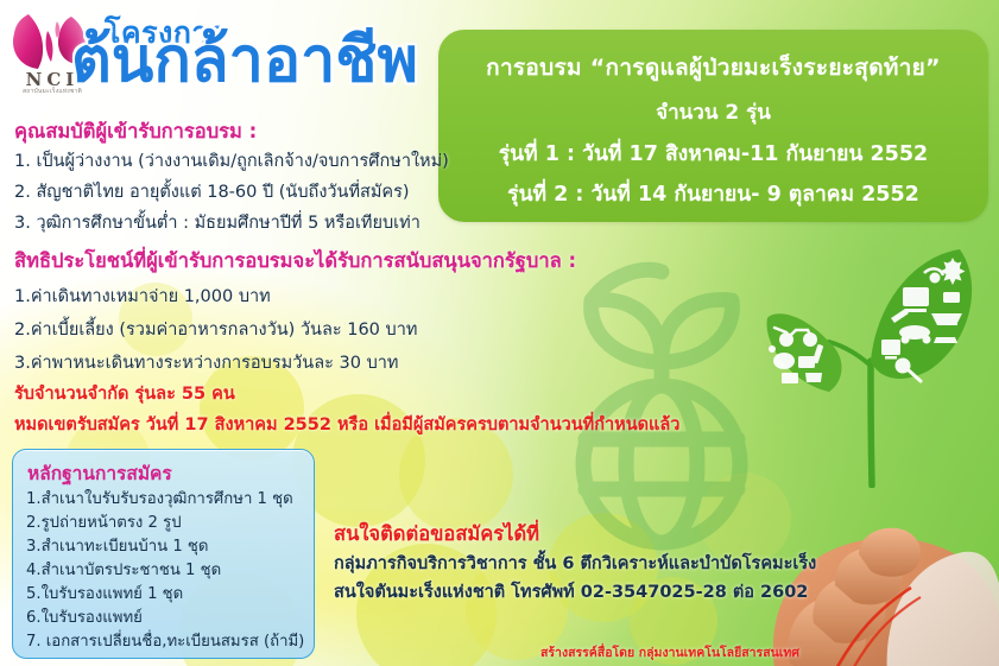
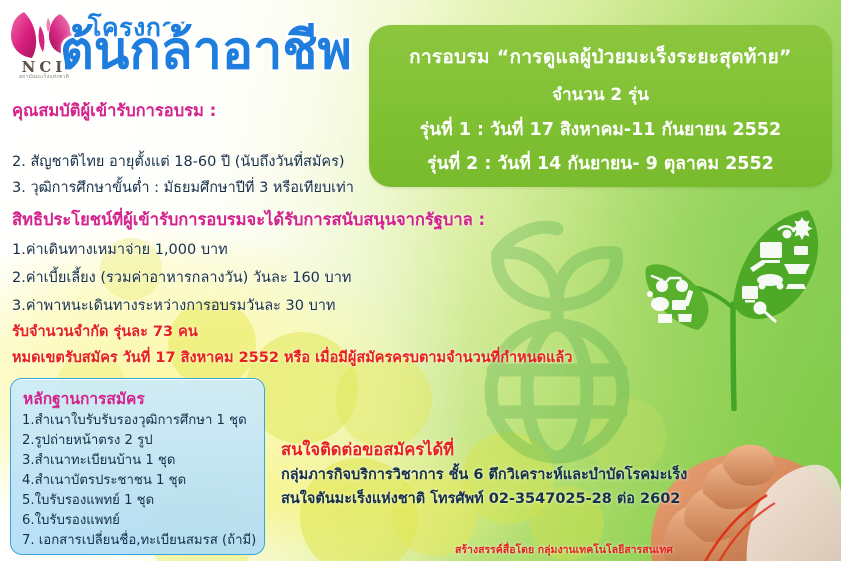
  NCI
  โครงการ
  ต้นกล้าอาชีพ
  การอบรม “การดูแลผู้ป่วยมะเร็งระยะสุดท้าย”
  จำนวน 2 รุ่น
  รุ่นที่ 1 : วันที่ 17 สิงหาคม-11 กันยายน 2552
  รุ่นที่ 2 : วันที่ 14 กันยายน- 9 ตุลาคม 2552
  คุณสมบัติผู้เข้ารับการอบรม :
- 1. เป็นผู้ว่างงาน (ว่างงานเดิม/ถูกเลิกจ้าง/จบการศึกษาใหม่)
  2. สัญชาติไทย อายุตั้งแต่ 18-60 ปี (นับถึงวันที่สมัคร)
- 3. วุฒิการศึกษาขั้นต่ำ : มัธยมศึกษาปีที่ 5 หรือเทียบเท่า
+ 3. วุฒิการศึกษาขั้นต่ำ : มัธยมศึกษาปีที่ 3 หรือเทียบเท่า
  สิทธิประโยชน์ที่ผู้เข้ารับการอบรมจะได้รับการสนับสนุนจากรัฐบาล :
  1.ค่าเดินทางเหมาจ่าย 1,000 บาท
  2.ค่าเบี้ยเลี้ยง (รวมค่าอาหารกลางวัน) วันละ 160 บาท
  3.ค่าพาหนะเดินทางระหว่างการอบรมวันละ 30 บาท
- รับจำนวนจำกัด รุ่นละ 55 คน
+ รับจำนวนจำกัด รุ่นละ 73 คน
  หมดเขตรับสมัคร วันที่ 17 สิงหาคม 2552 หรือ เมื่อมีผู้สมัครครบตามจำนวนที่กำหนดแล้ว
  หลักฐานการสมัคร
  1.สำเนาใบรับรับรองวุฒิการศึกษา 1 ชุด
  2.รูปถ่ายหน้าตรง 2 รูป
  3.สำเนาทะเบียนบ้าน 1 ชุด
  4.สำเนาบัตรประชาชน 1 ชุด
  5.ใบรับรองแพทย์ 1 ชุด
  6.ใบรับรองแพทย์
  7. เอกสารเปลี่ยนชื่อ,ทะเบียนสมรส (ถ้ามี)
  สนใจติดต่อขอสมัครได้ที่
  กลุ่มภารกิจบริการวิชาการ ชั้น 6 ตึกวิเคราะห์และบำบัดโรคมะเร็ง
  สนใจตันมะเร็งแห่งชาติ โทรศัพท์ 02-3547025-28 ต่อ 2602
  สร้างสรรค์สื่อโดย กลุ่มงานเทคโนโลยีสารสนเทศ
